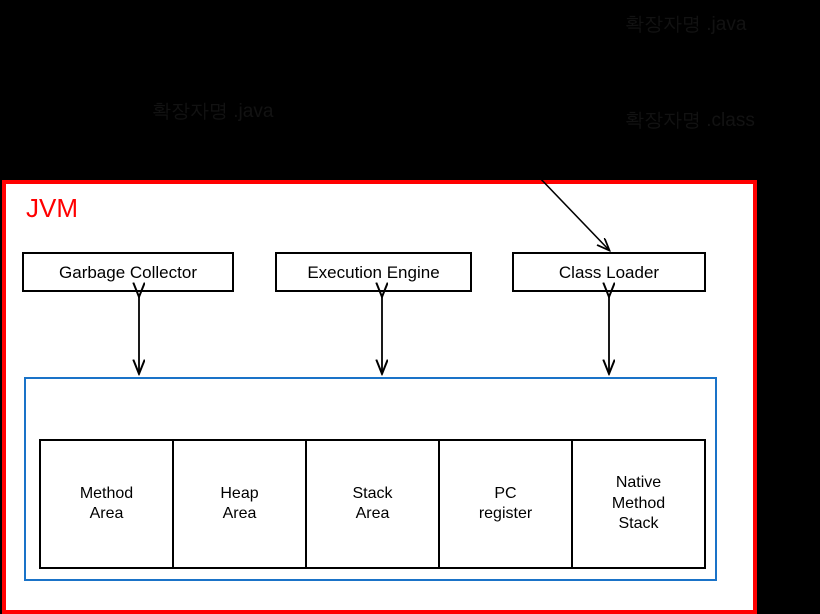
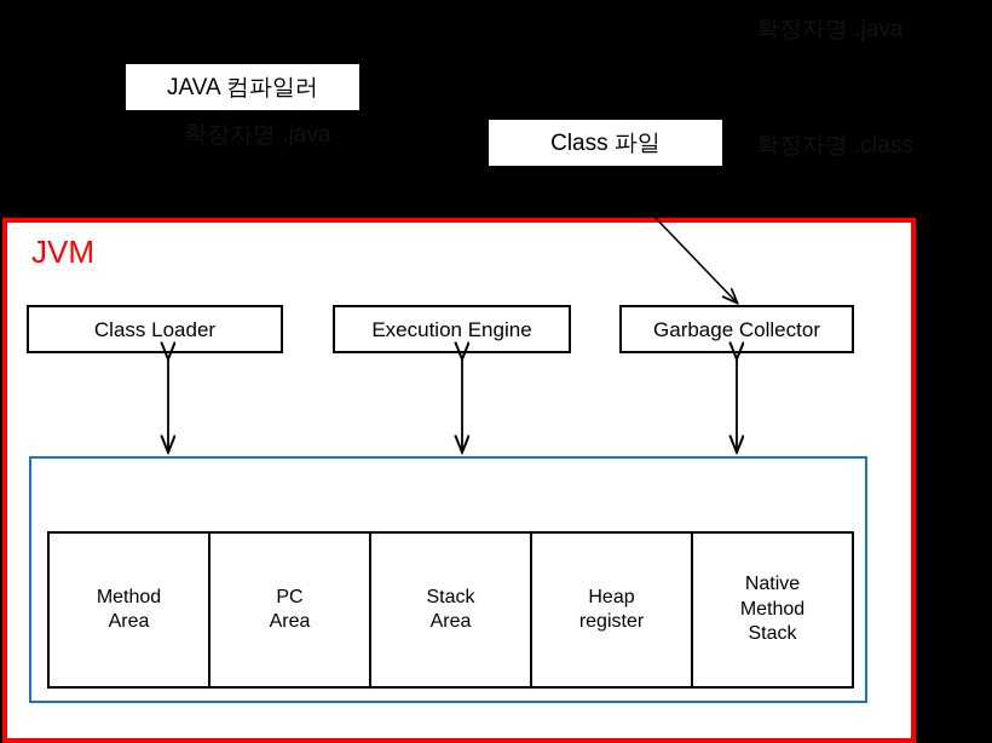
+ JAVA 컴파일러
+ Class 파일
  JVM
- Garbage Collector
+ Class Loader
  Execution Engine
- Class Loader
+ Garbage Collector
  Method
  Area
- Heap
+ PC
  Area
  Stack
  Area
- PC
+ Heap
  register
  Native
  Method
  Stack
